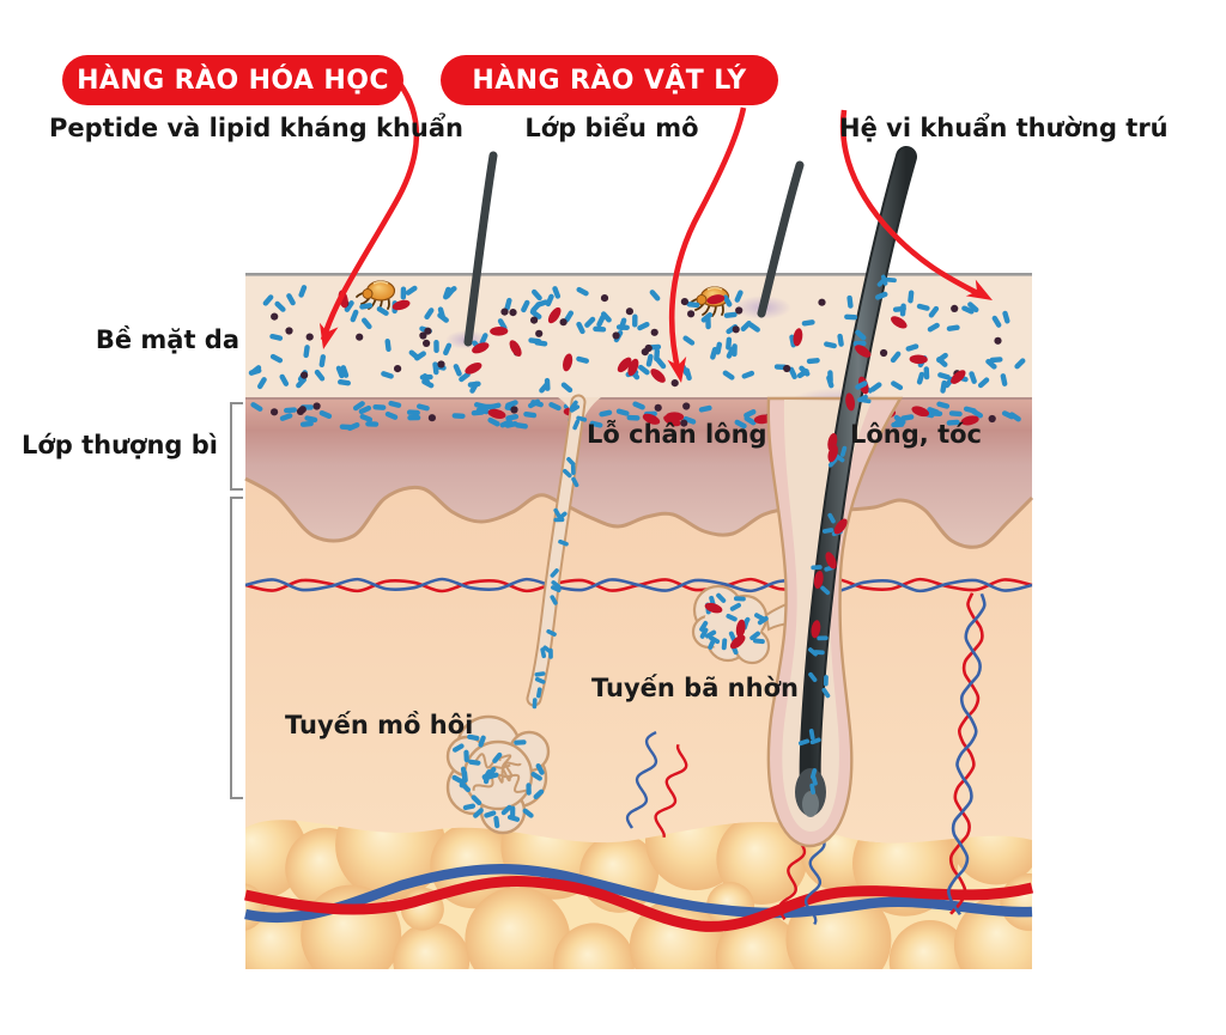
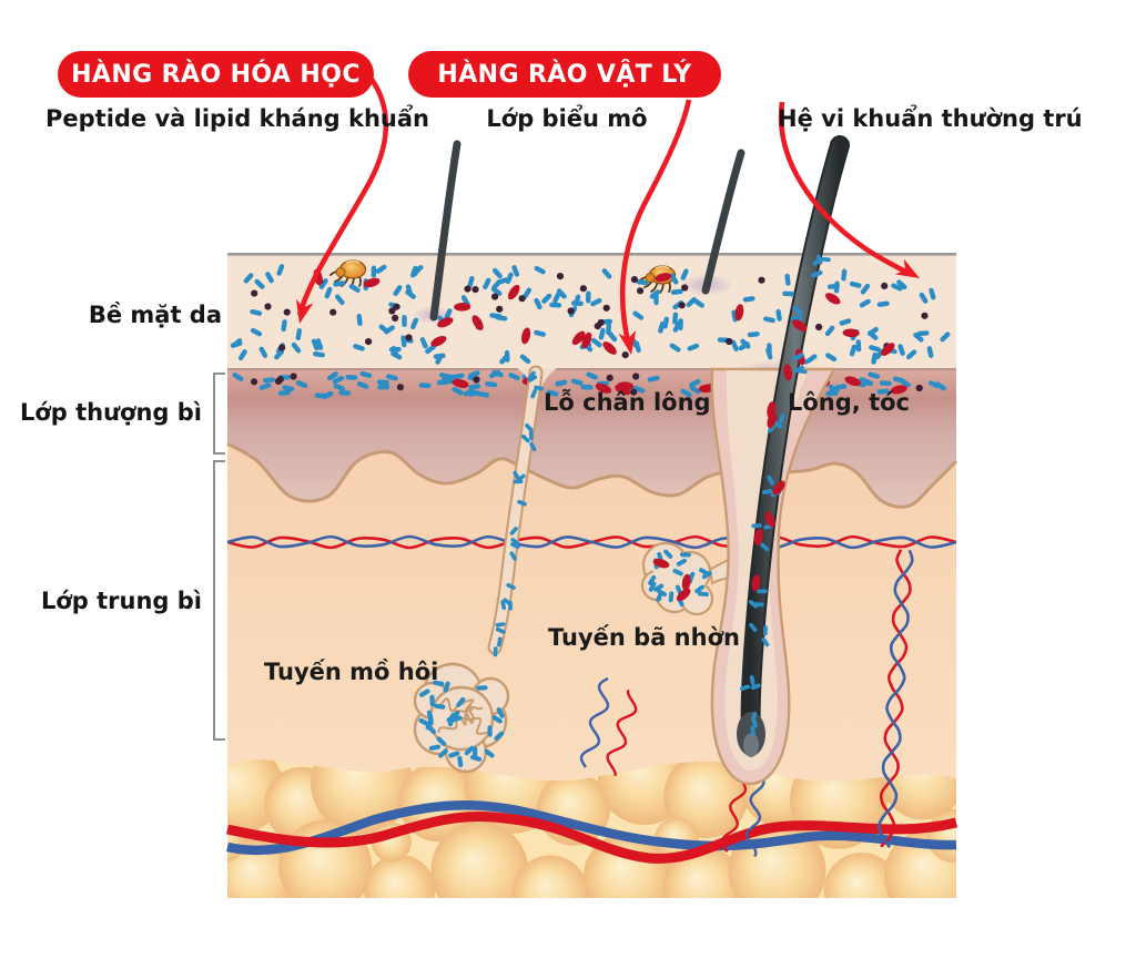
  HÀNG RÀO HÓA HỌC
  HÀNG RÀO VẬT LÝ
  Peptide và lipid kháng khuẩn
  Lớp biểu mô
  Hệ vi khuẩn thường trú
  Bề mặt da
  Lớp thượng bì
+ Lớp trung bì
  Lỗ chân lông
  Lông, tóc
  Tuyến bã nhờn
  Tuyến mồ hôi
